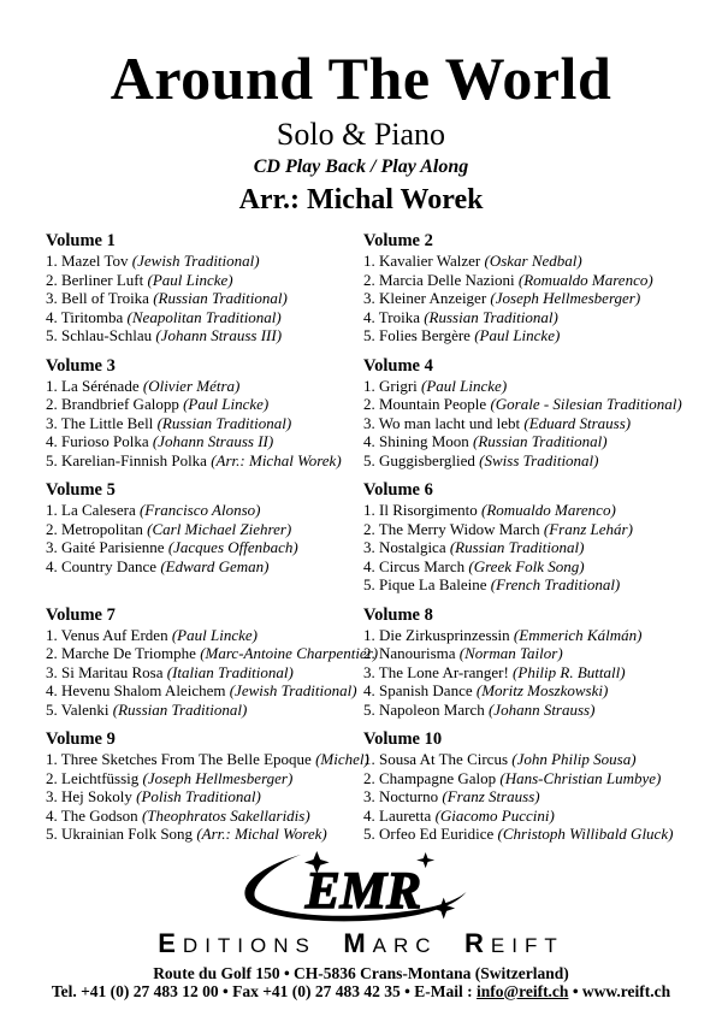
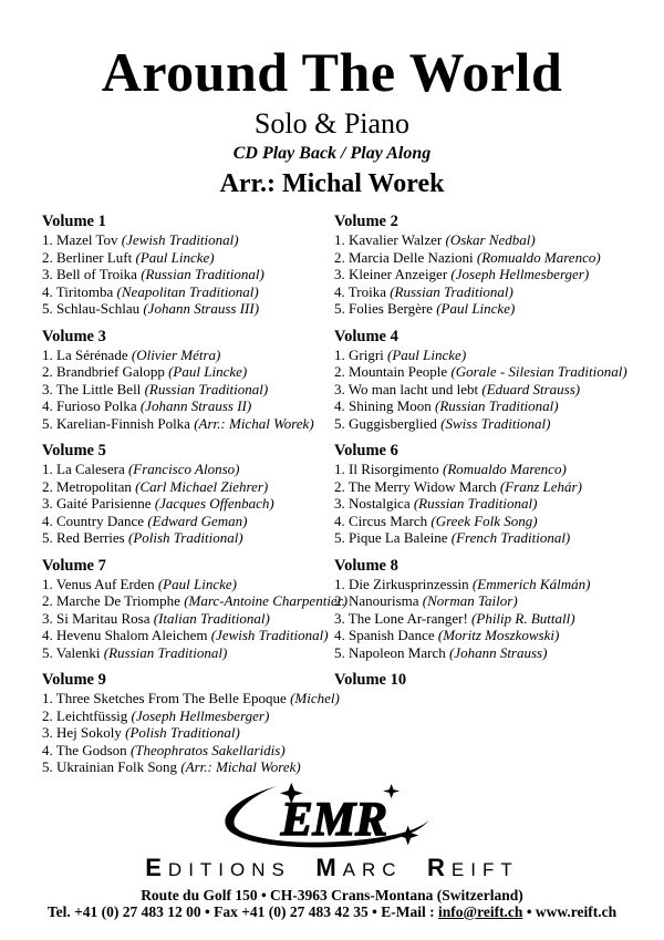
  Around The World
  Solo & Piano
  CD Play Back / Play Along
  Arr.: Michal Worek
  Volume 1
  1. Mazel Tov (Jewish Traditional)
  2. Berliner Luft (Paul Lincke)
  3. Bell of Troika (Russian Traditional)
  4. Tiritomba (Neapolitan Traditional)
  5. Schlau-Schlau (Johann Strauss III)
  Volume 2
  1. Kavalier Walzer (Oskar Nedbal)
  2. Marcia Delle Nazioni (Romualdo Marenco)
  3. Kleiner Anzeiger (Joseph Hellmesberger)
  4. Troika (Russian Traditional)
  5. Folies Bergère (Paul Lincke)
  Volume 3
  1. La Sérénade (Olivier Métra)
  2. Brandbrief Galopp (Paul Lincke)
  3. The Little Bell (Russian Traditional)
  4. Furioso Polka (Johann Strauss II)
  5. Karelian-Finnish Polka (Arr.: Michal Worek)
  Volume 4
  1. Grigri (Paul Lincke)
  2. Mountain People (Gorale - Silesian Traditional)
  3. Wo man lacht und lebt (Eduard Strauss)
  4. Shining Moon (Russian Traditional)
  5. Guggisberglied (Swiss Traditional)
  Volume 5
  1. La Calesera (Francisco Alonso)
  2. Metropolitan (Carl Michael Ziehrer)
  3. Gaité Parisienne (Jacques Offenbach)
  4. Country Dance (Edward Geman)
+ 5. Red Berries (Polish Traditional)
  Volume 6
  1. Il Risorgimento (Romualdo Marenco)
  2. The Merry Widow March (Franz Lehár)
  3. Nostalgica (Russian Traditional)
  4. Circus March (Greek Folk Song)
  5. Pique La Baleine (French Traditional)
  Volume 7
  1. Venus Auf Erden (Paul Lincke)
  2. Marche De Triomphe (Marc-Antoine Charpentier)
  3. Si Maritau Rosa (Italian Traditional)
  4. Hevenu Shalom Aleichem (Jewish Traditional)
  5. Valenki (Russian Traditional)
  Volume 8
  1. Die Zirkusprinzessin (Emmerich Kálmán)
  2. Nanourisma (Norman Tailor)
  3. The Lone Ar-ranger! (Philip R. Buttall)
  4. Spanish Dance (Moritz Moszkowski)
  5. Napoleon March (Johann Strauss)
  Volume 9
  1. Three Sketches From The Belle Epoque (Michel)
  2. Leichtfüssig (Joseph Hellmesberger)
  3. Hej Sokoly (Polish Traditional)
  4. The Godson (Theophratos Sakellaridis)
  5. Ukrainian Folk Song (Arr.: Michal Worek)
  Volume 10
- 1. Sousa At The Circus (John Philip Sousa)
- 2. Champagne Galop (Hans-Christian Lumbye)
- 3. Nocturno (Franz Strauss)
- 4. Lauretta (Giacomo Puccini)
- 5. Orfeo Ed Euridice (Christoph Willibald Gluck)
  EMR
  EDITIONS MARC REIFT
- Route du Golf 150 • CH-5836 Crans-Montana (Switzerland)
+ Route du Golf 150 • CH-3963 Crans-Montana (Switzerland)
  Tel. +41 (0) 27 483 12 00 • Fax +41 (0) 27 483 42 35 • E-Mail : info@reift.ch • www.reift.ch
